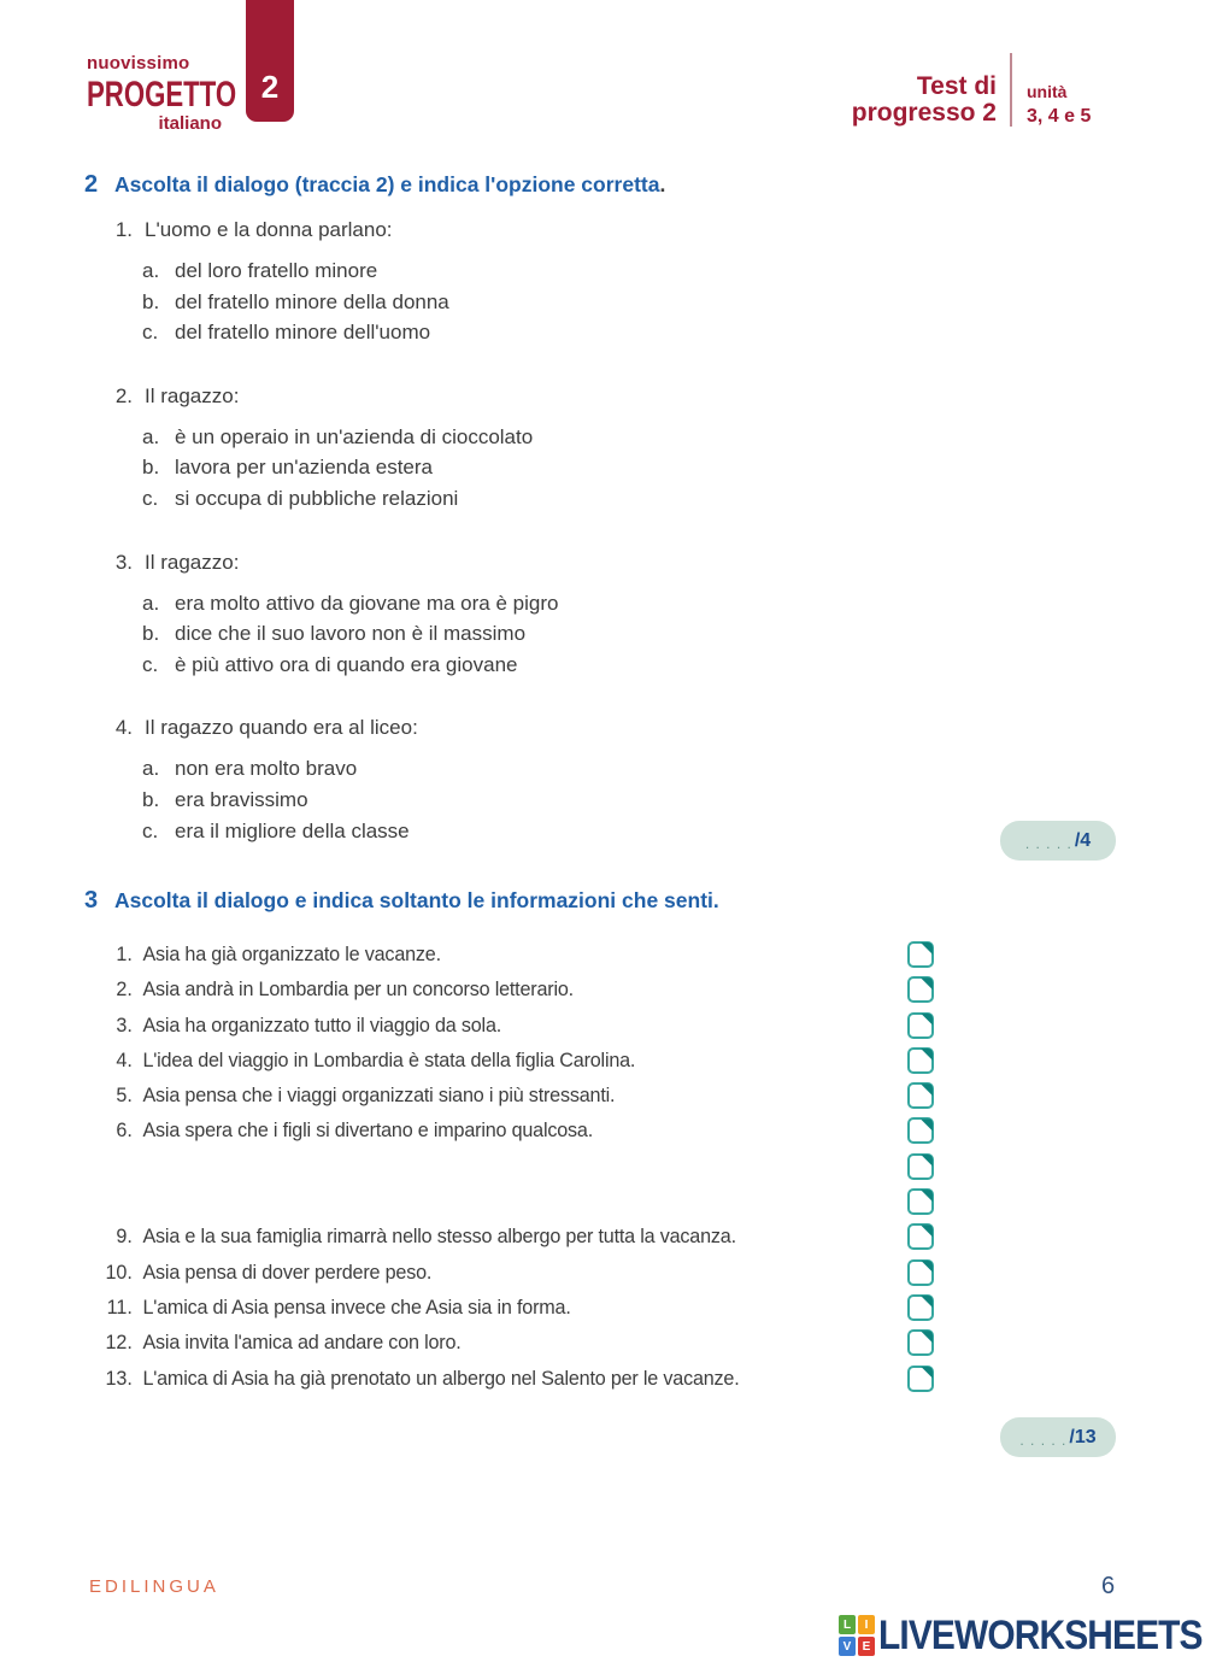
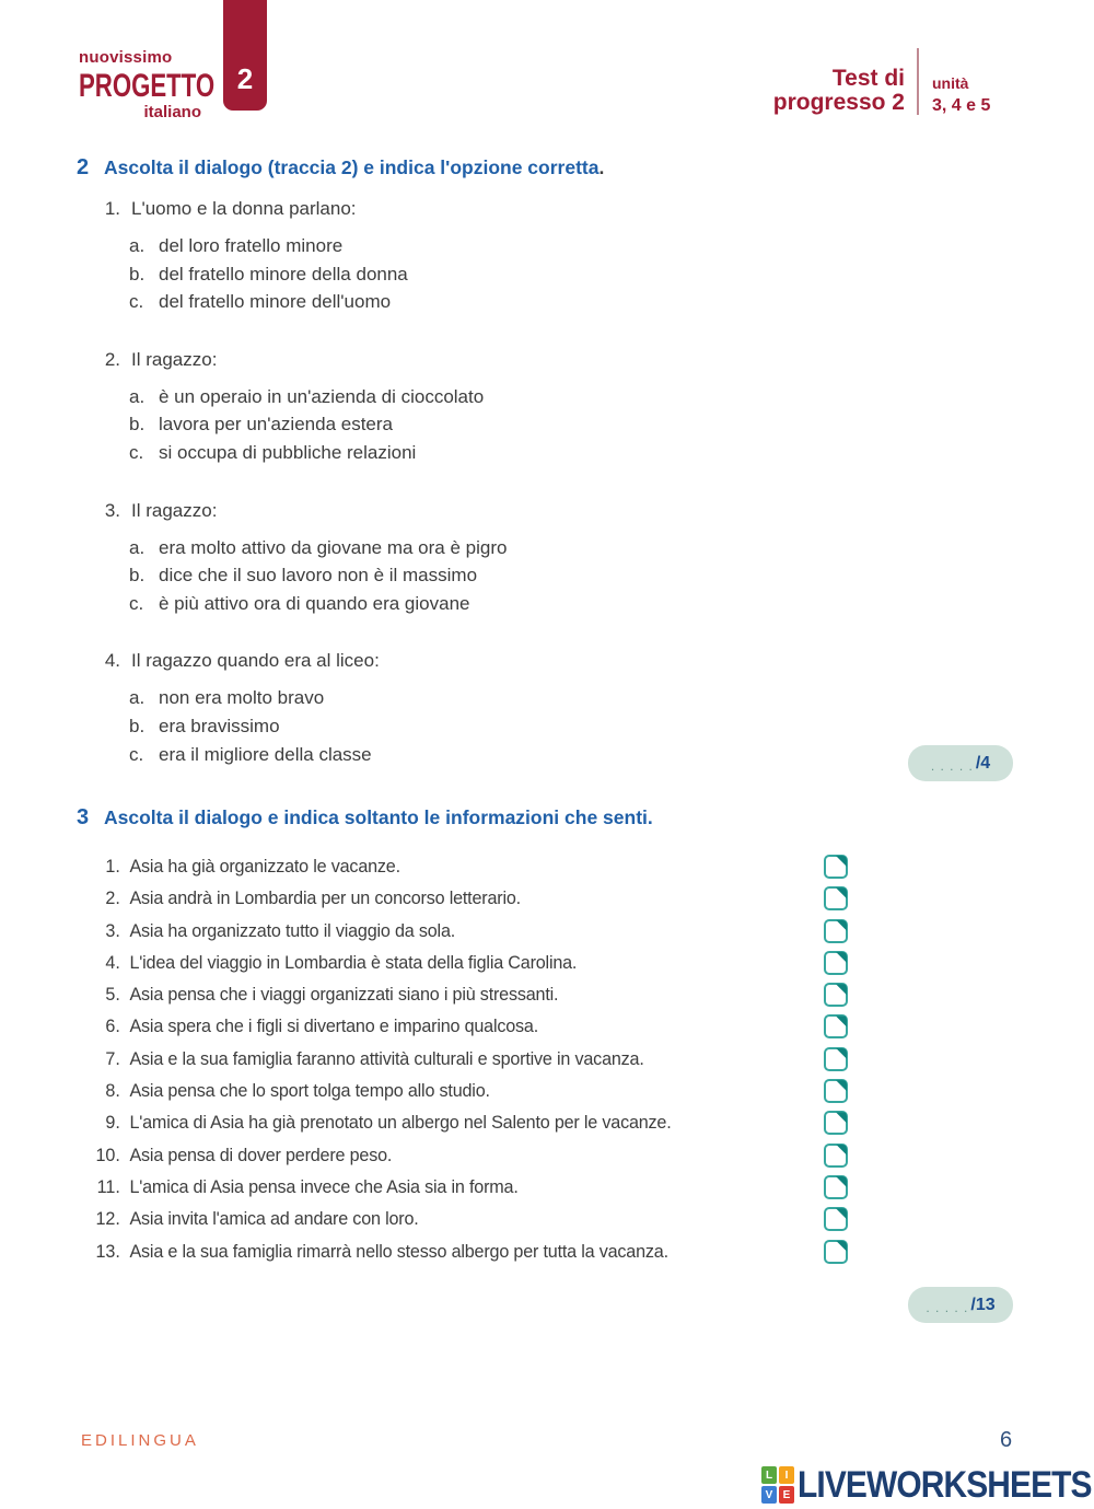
  nuovissimo
  PROGETTO
  italiano
  2
  Test di
  progresso 2
  unità
  3, 4 e 5
  2
  Ascolta il dialogo (traccia 2) e indica l'opzione corretta.
  1.
  L'uomo e la donna parlano:
  a.
  del loro fratello minore
  b.
  del fratello minore della donna
  c.
  del fratello minore dell'uomo
  2.
  Il ragazzo:
  a.
  è un operaio in un'azienda di cioccolato
  b.
  lavora per un'azienda estera
  c.
  si occupa di pubbliche relazioni
  3.
  Il ragazzo:
  a.
  era molto attivo da giovane ma ora è pigro
  b.
  dice che il suo lavoro non è il massimo
  c.
  è più attivo ora di quando era giovane
  4.
  Il ragazzo quando era al liceo:
  a.
  non era molto bravo
  b.
  era bravissimo
  c.
  era il migliore della classe
  . . . . .
  /4
  3
  Ascolta il dialogo e indica soltanto le informazioni che senti.
  1.
  Asia ha già organizzato le vacanze.
  2.
  Asia andrà in Lombardia per un concorso letterario.
  3.
  Asia ha organizzato tutto il viaggio da sola.
  4.
  L'idea del viaggio in Lombardia è stata della figlia Carolina.
  5.
  Asia pensa che i viaggi organizzati siano i più stressanti.
  6.
  Asia spera che i figli si divertano e imparino qualcosa.
+ 7.
+ Asia e la sua famiglia faranno attività culturali e sportive in vacanza.
+ 8.
+ Asia pensa che lo sport tolga tempo allo studio.
  9.
- Asia e la sua famiglia rimarrà nello stesso albergo per tutta la vacanza.
+ L'amica di Asia ha già prenotato un albergo nel Salento per le vacanze.
  10.
  Asia pensa di dover perdere peso.
  11.
  L'amica di Asia pensa invece che Asia sia in forma.
  12.
  Asia invita l'amica ad andare con loro.
  13.
- L'amica di Asia ha già prenotato un albergo nel Salento per le vacanze.
+ Asia e la sua famiglia rimarrà nello stesso albergo per tutta la vacanza.
  . . . . .
  /13
  EDILINGUA
  6
  L
  I
  V
  E
  LIVEWORKSHEETS
